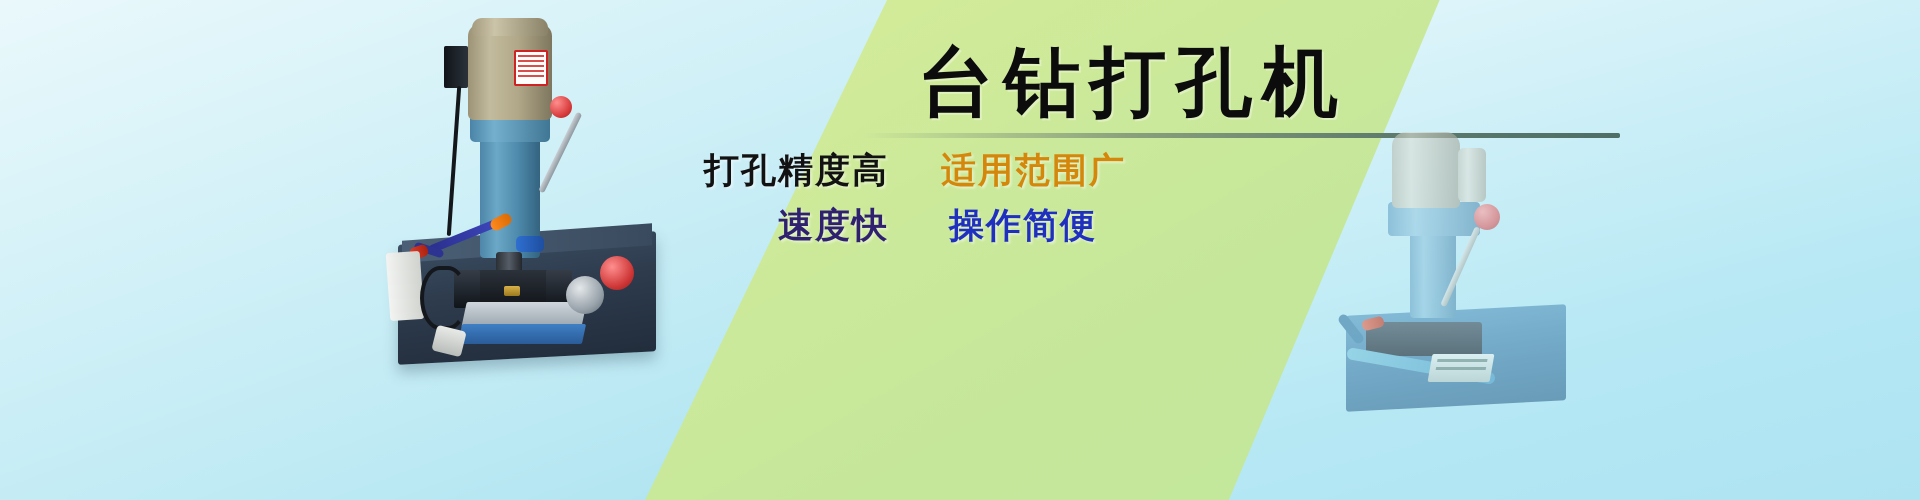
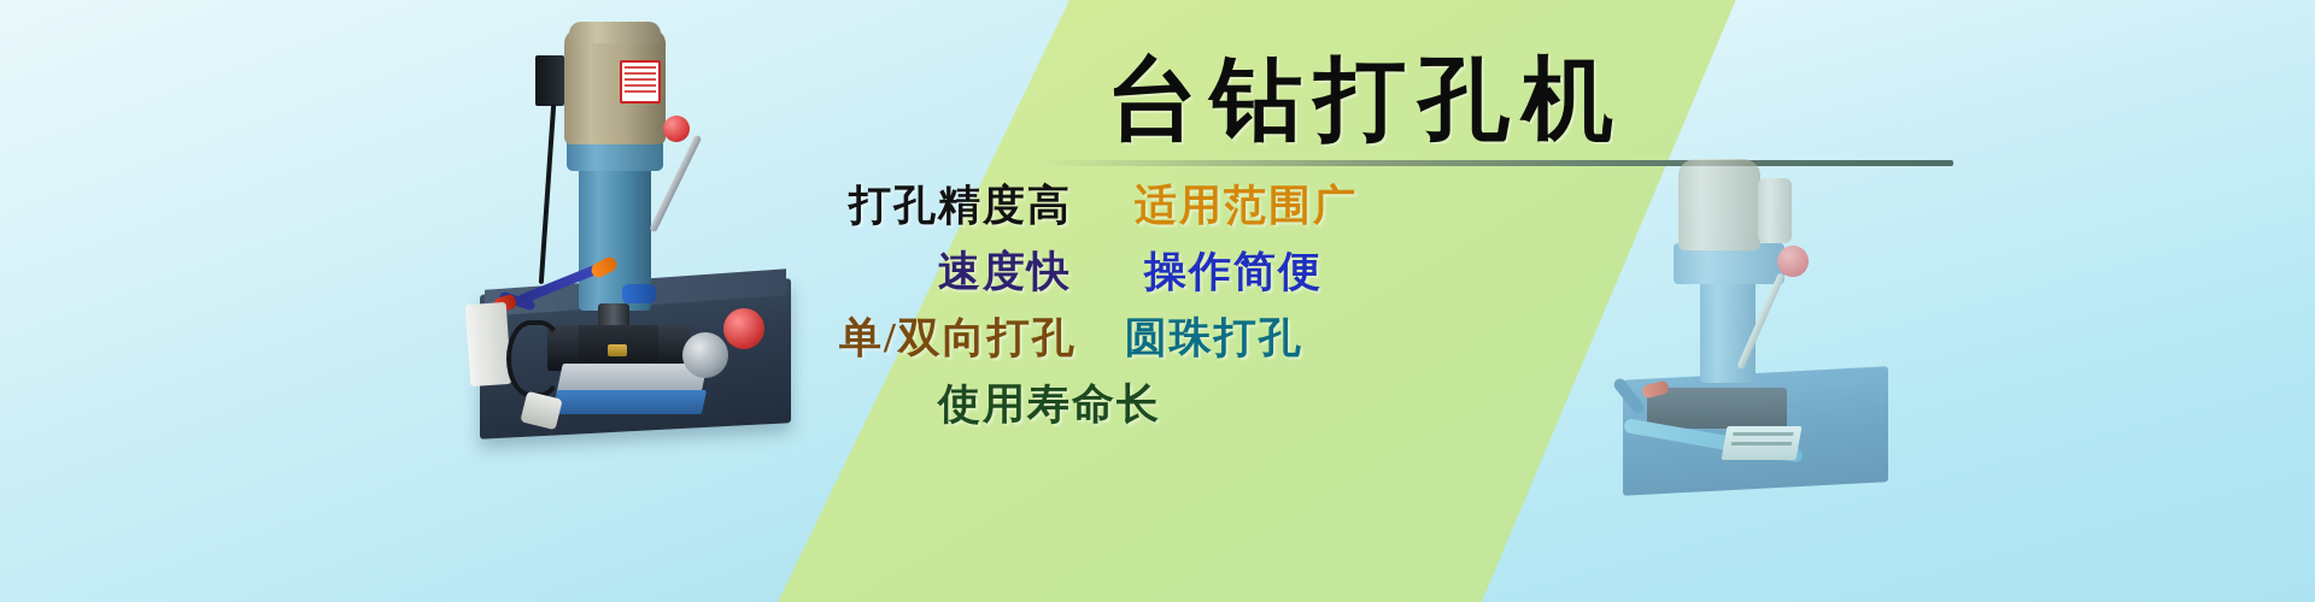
  台钻打孔机
  打孔精度高
  适用范围广
  速度快
  操作简便
+ 单/双向打孔
+ 圆珠打孔
+ 使用寿命长
